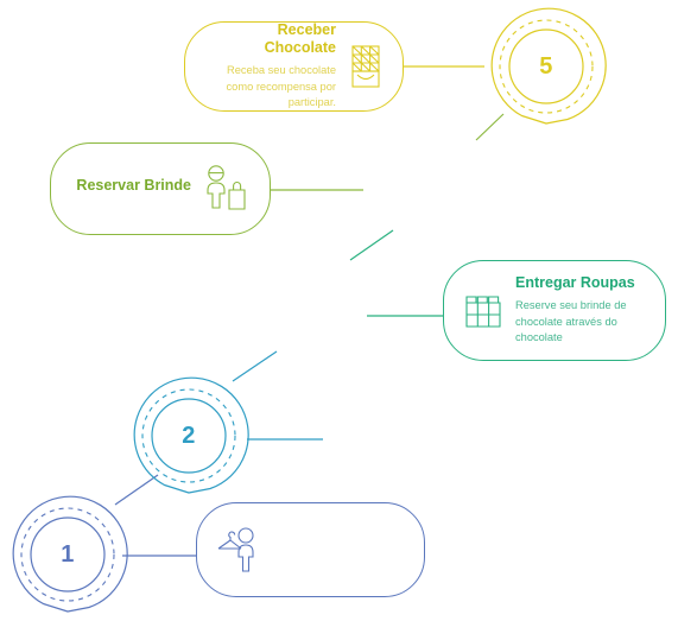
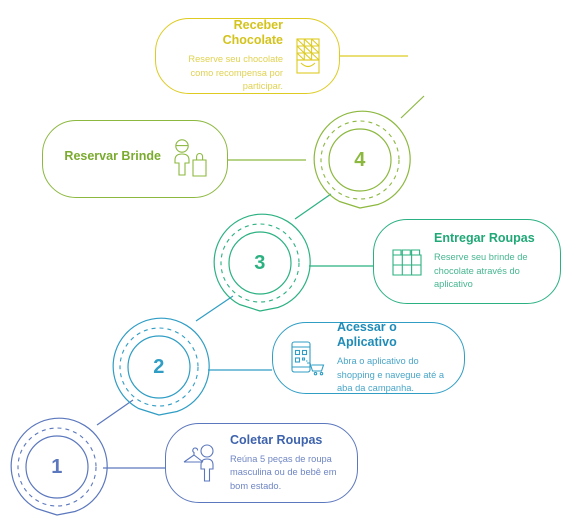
  Receber Chocolate
- Receba seu chocolate como recompensa por participar.
+ Reserve seu chocolate como recompensa por participar.
- 5
  Reservar Brinde
+ 4
+ 3
  Entregar Roupas
- Reserve seu brinde de chocolate através do chocolate
+ Reserve seu brinde de chocolate através do aplicativo
  2
+ Acessar o Aplicativo
+ Abra o aplicativo do shopping e navegue até a aba da campanha.
  1
+ Coletar Roupas
+ Reúna 5 peças de roupa masculina ou de bebê em bom estado.
